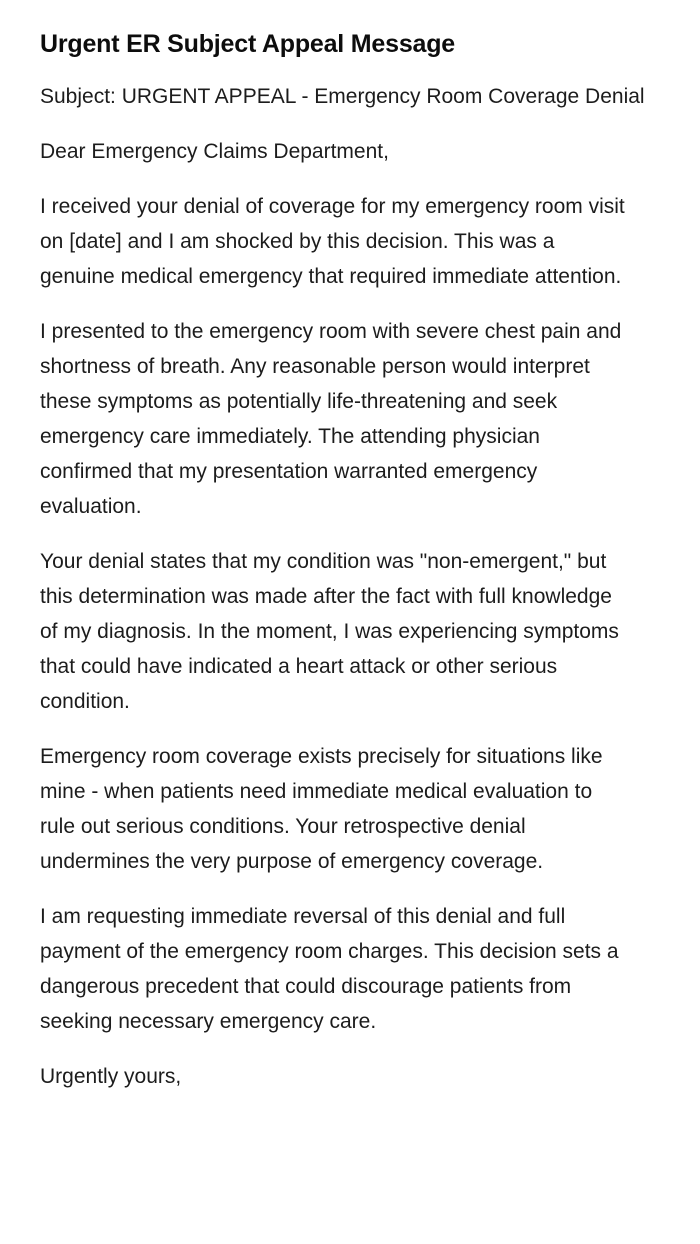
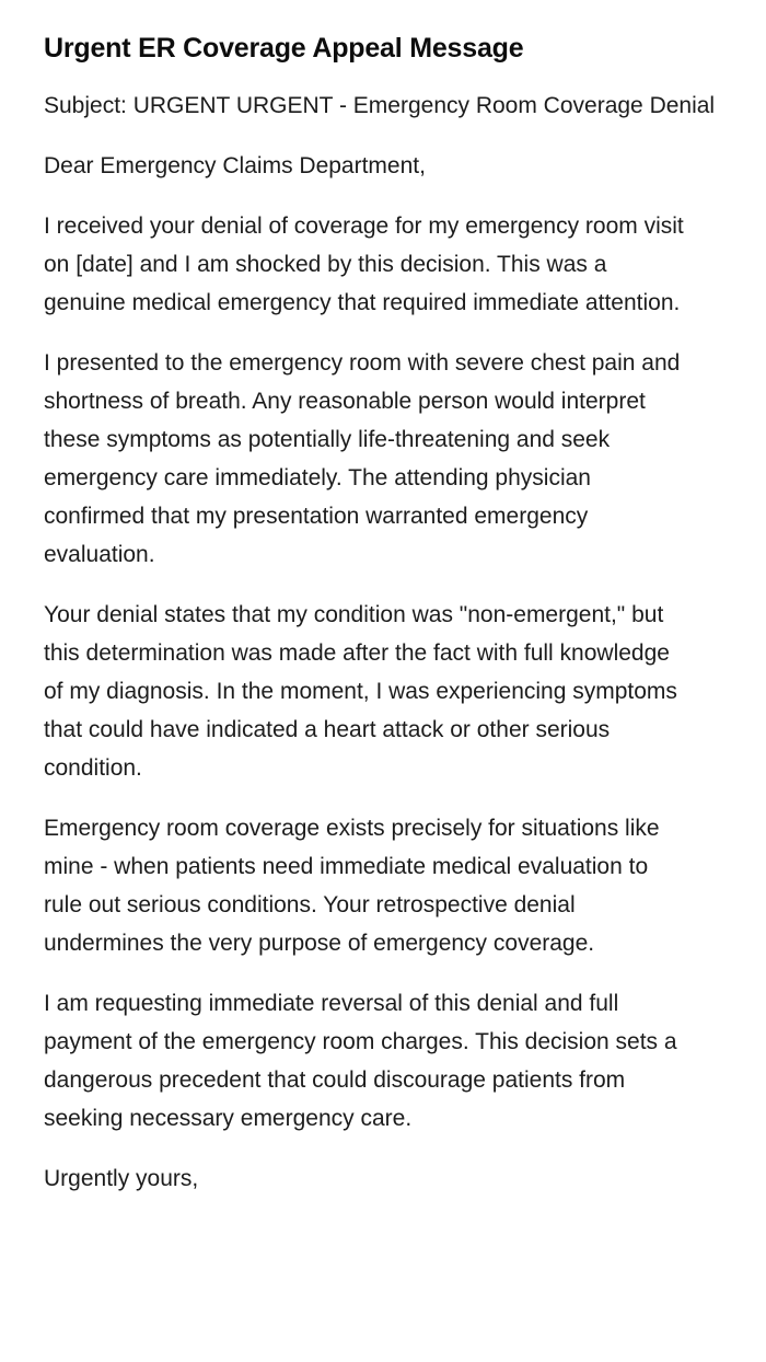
- Urgent ER Subject Appeal Message
+ Urgent ER Coverage Appeal Message
- Subject: URGENT APPEAL - Emergency Room Coverage Denial
+ Subject: URGENT URGENT - Emergency Room Coverage Denial
  Dear Emergency Claims Department,
  I received your denial of coverage for my emergency room visit
  on [date] and I am shocked by this decision. This was a
  genuine medical emergency that required immediate attention.
  I presented to the emergency room with severe chest pain and
  shortness of breath. Any reasonable person would interpret
  these symptoms as potentially life-threatening and seek
  emergency care immediately. The attending physician
  confirmed that my presentation warranted emergency
  evaluation.
  Your denial states that my condition was "non-emergent," but
  this determination was made after the fact with full knowledge
  of my diagnosis. In the moment, I was experiencing symptoms
  that could have indicated a heart attack or other serious
  condition.
  Emergency room coverage exists precisely for situations like
  mine - when patients need immediate medical evaluation to
  rule out serious conditions. Your retrospective denial
  undermines the very purpose of emergency coverage.
  I am requesting immediate reversal of this denial and full
  payment of the emergency room charges. This decision sets a
  dangerous precedent that could discourage patients from
  seeking necessary emergency care.
  Urgently yours,
